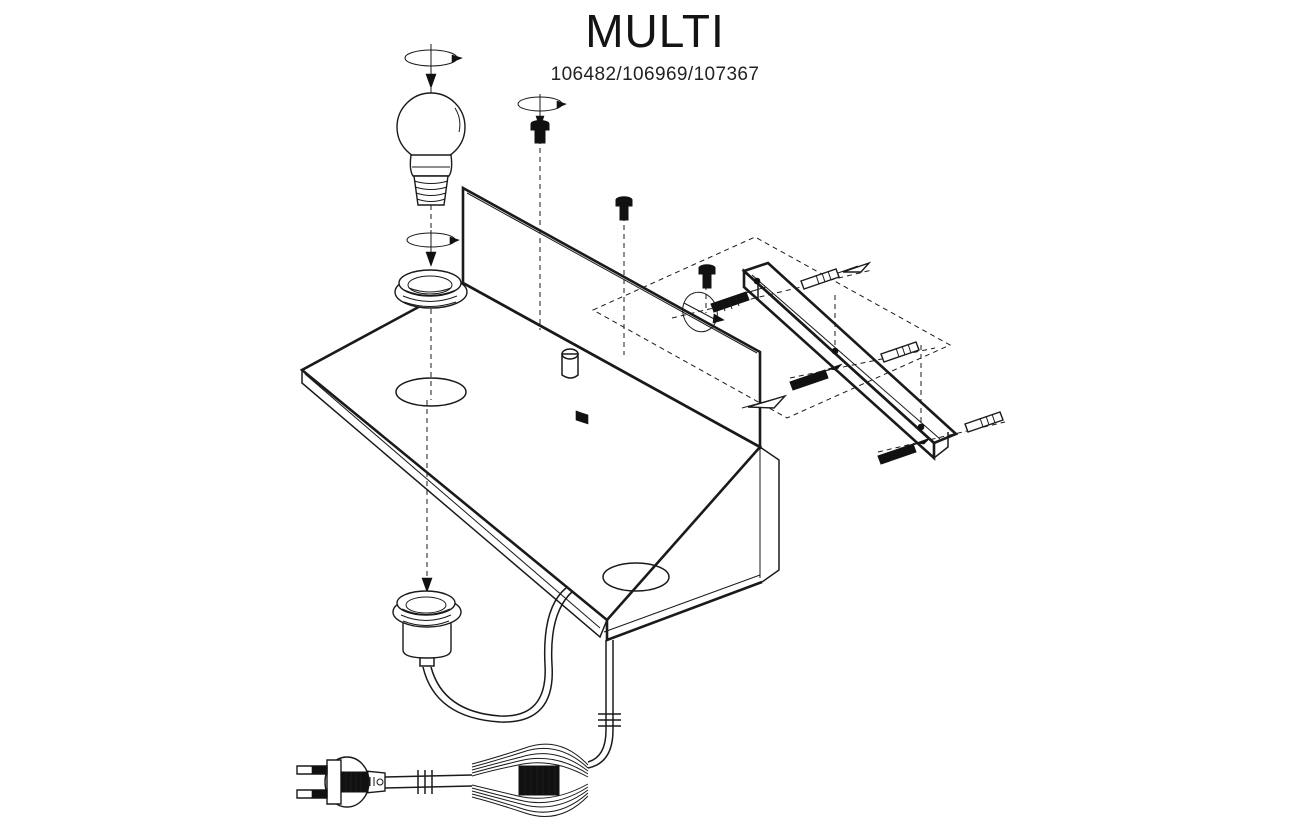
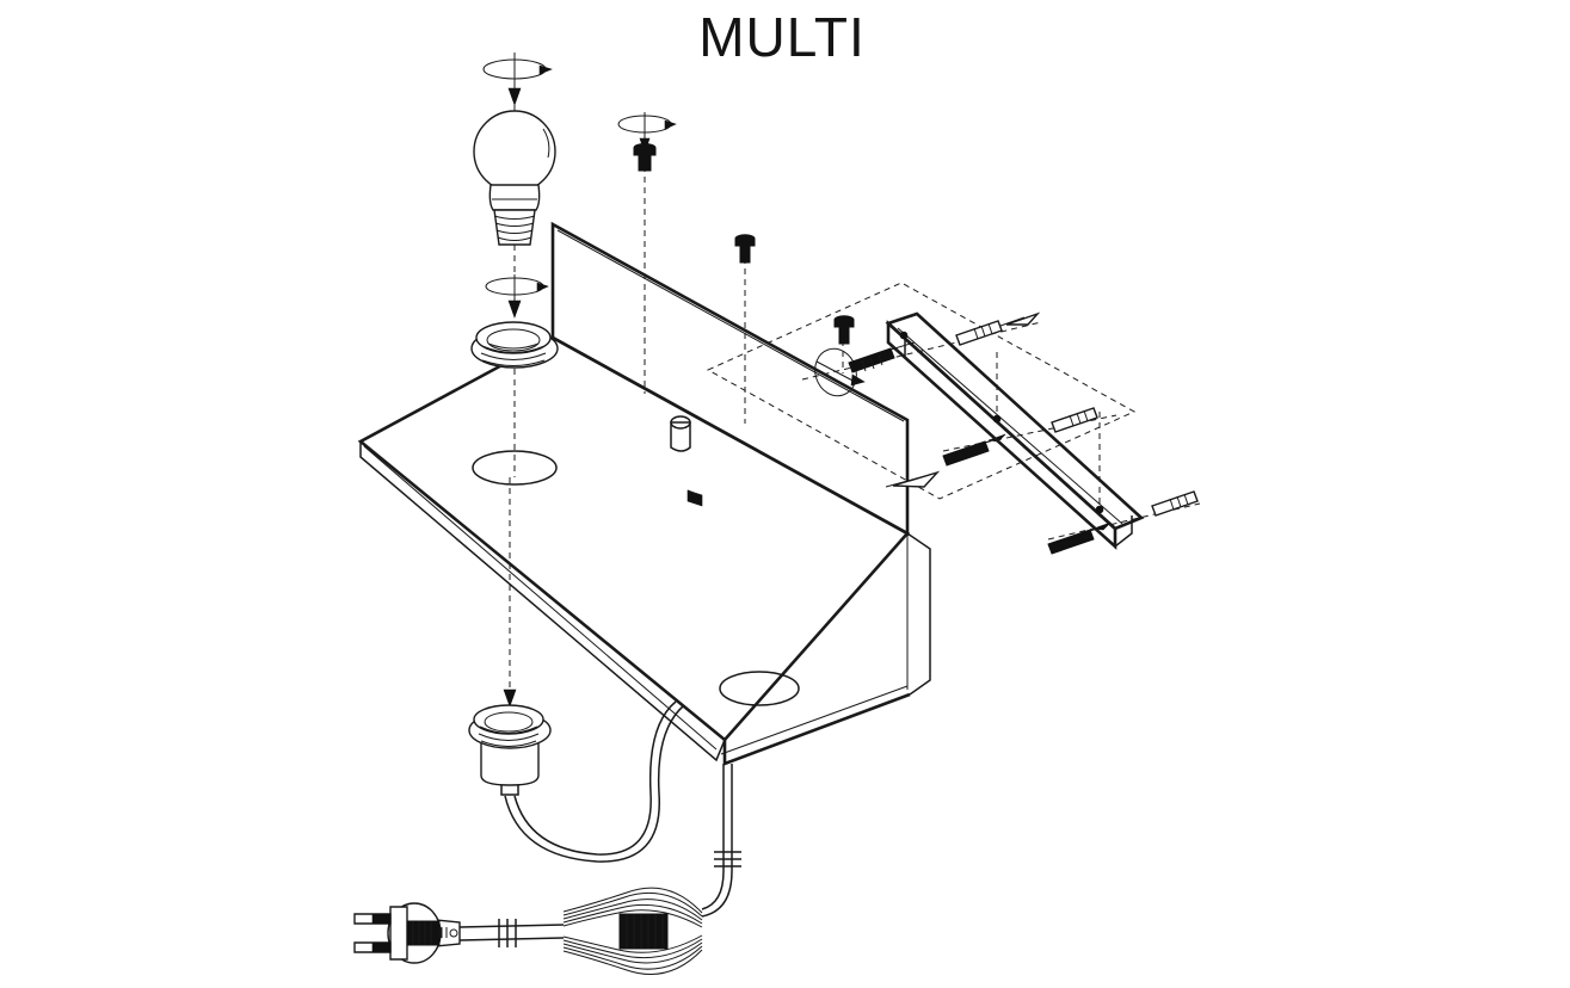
  MULTI
- 106482/106969/107367
